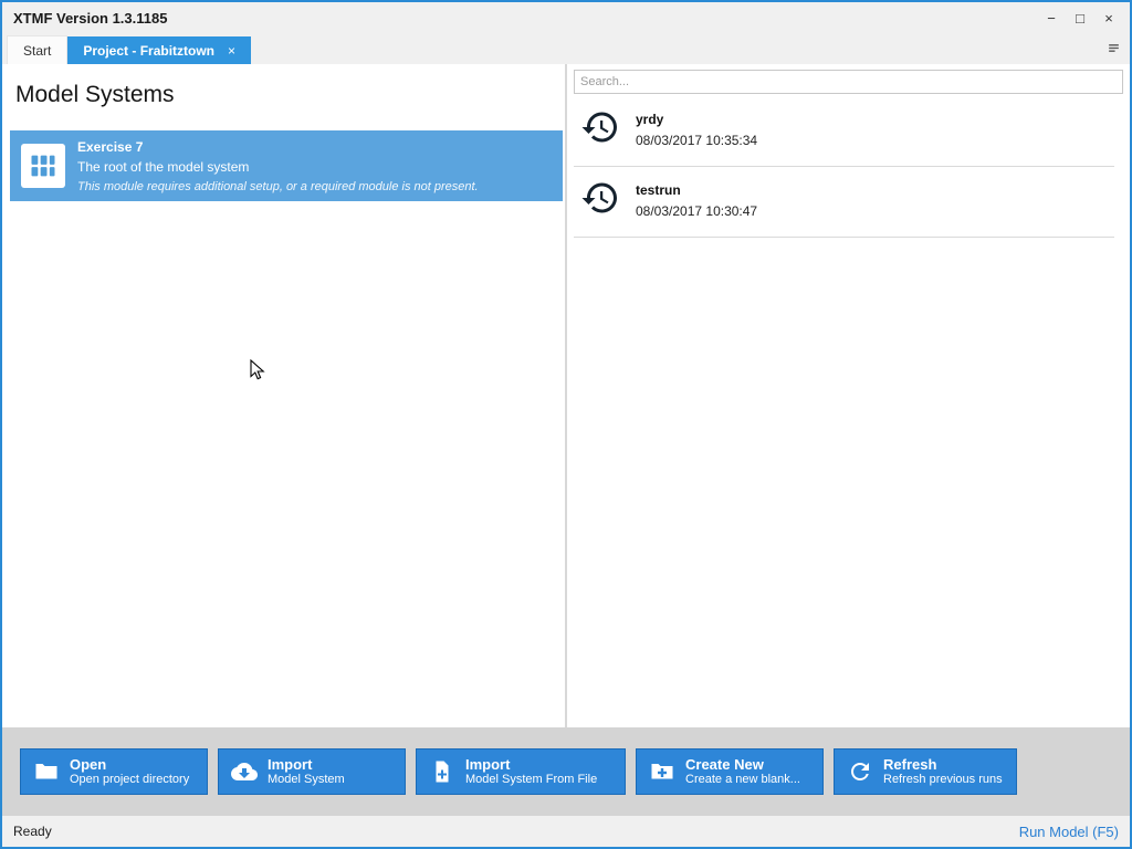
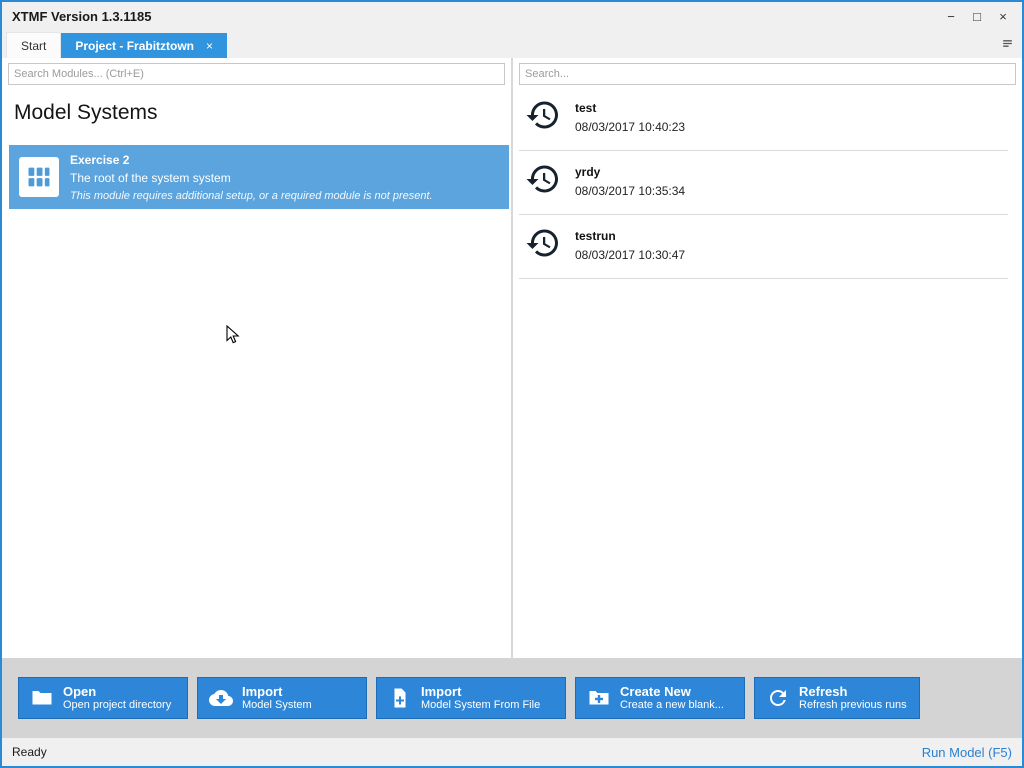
  XTMF Version 1.3.1185
  −
  □
  ×
  Start
  Project - Frabitztown
  ×
+ Search Modules... (Ctrl+E)
  Model Systems
- Exercise 7
+ Exercise 2
- The root of the model system
+ The root of the system system
  This module requires additional setup, or a required module is not present.
  Search...
+ test
+ 08/03/2017 10:40:23
  yrdy
  08/03/2017 10:35:34
  testrun
  08/03/2017 10:30:47
  Open
  Open project directory
  Import
  Model System
  Import
  Model System From File
  Create New
  Create a new blank...
  Refresh
  Refresh previous runs
  Ready
  Run Model (F5)
